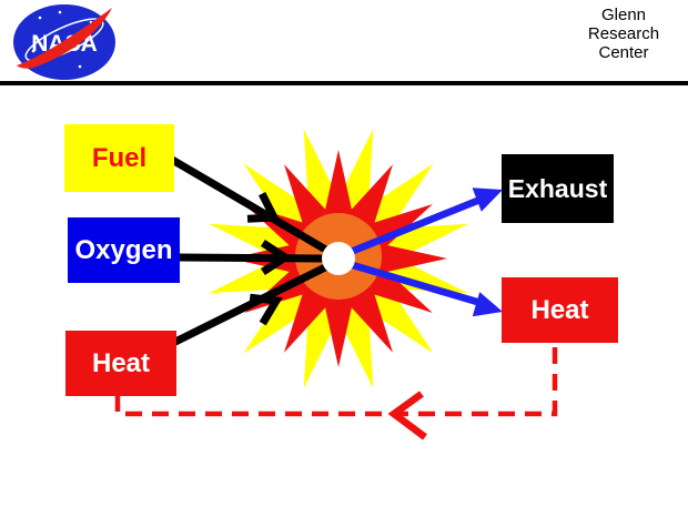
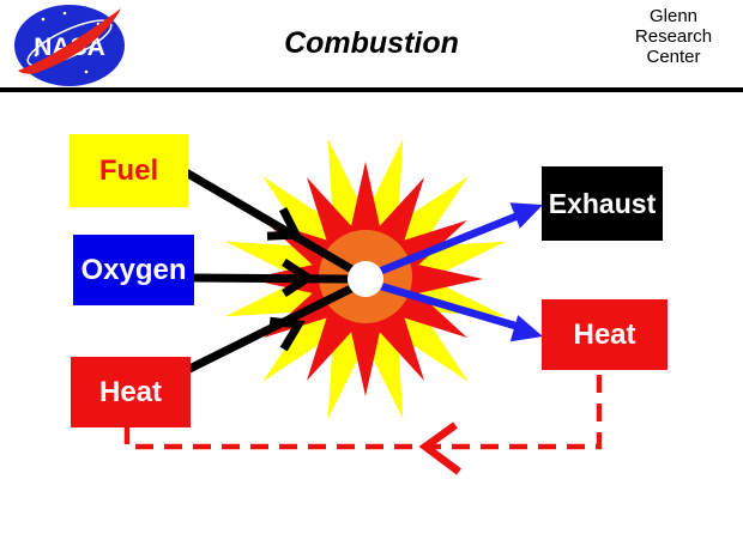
  NAA
+ Combustion
  Glenn
  Research
  Center
  Fuel
  Oxygen
  Heat
  Exhaust
  Heat
